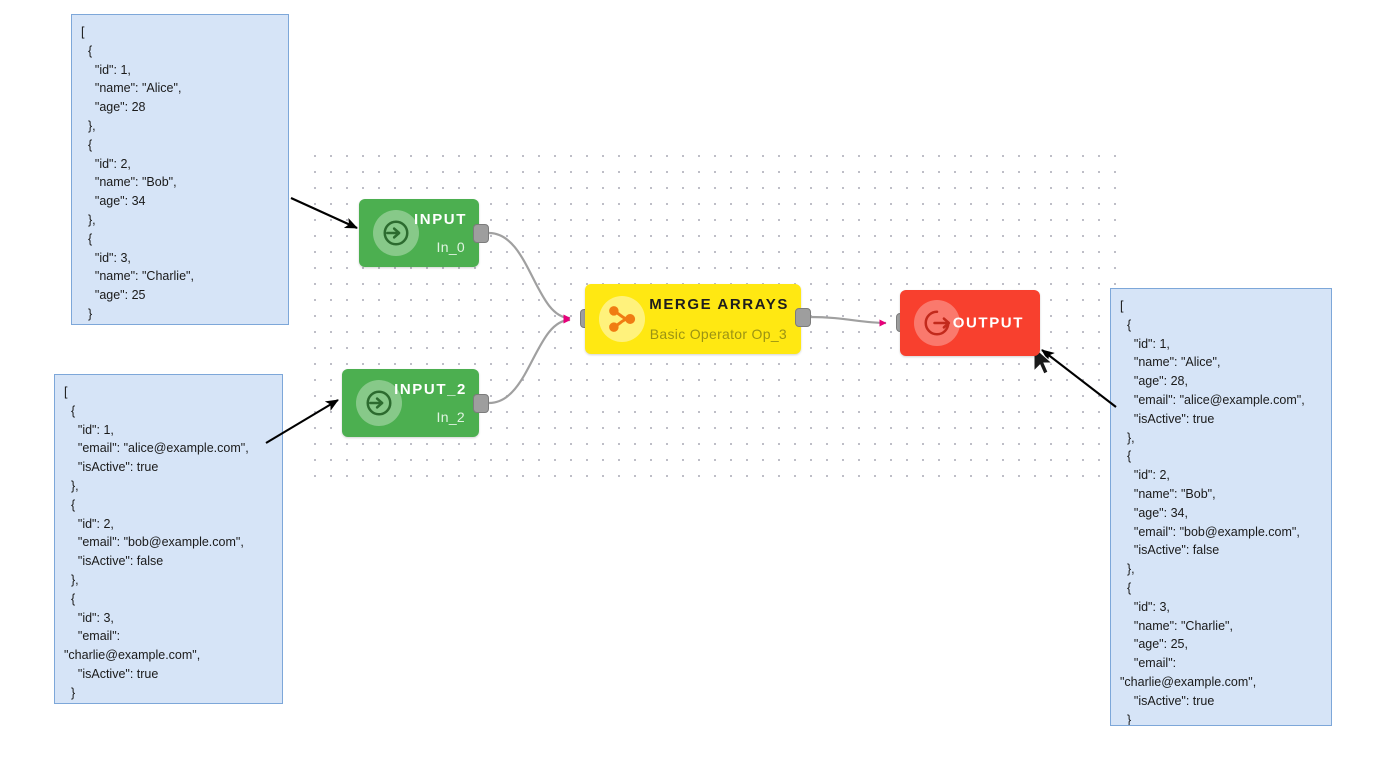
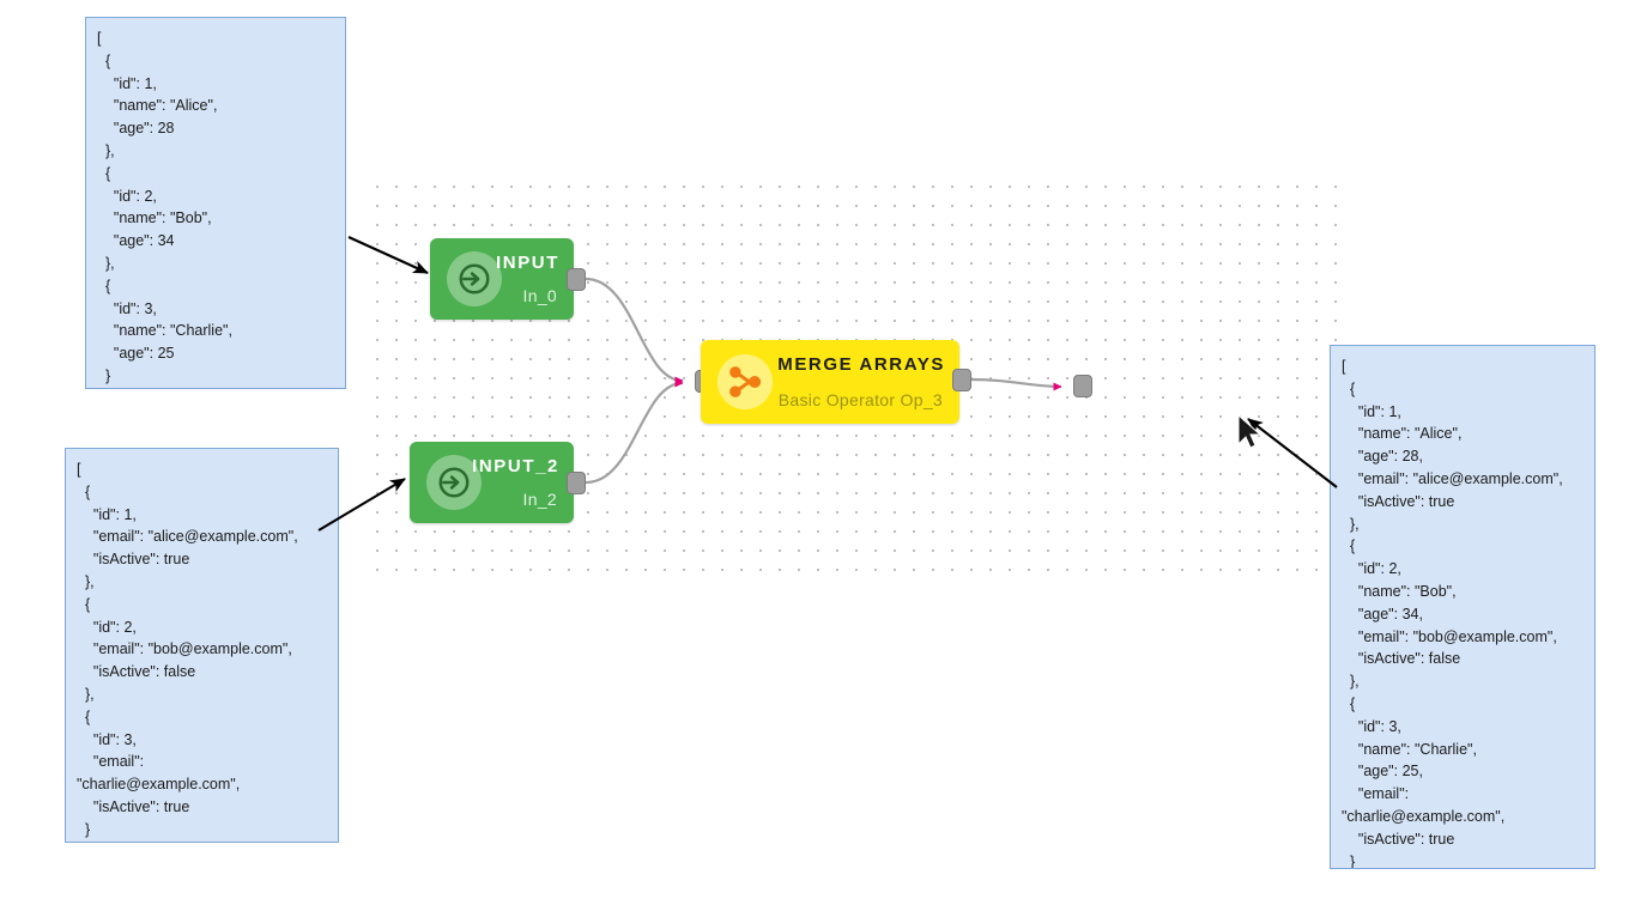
  [
  {
  "id": 1,
  "name": "Alice",
  "age": 28
  },
  {
  "id": 2,
  "name": "Bob",
  "age": 34
  },
  {
  "id": 3,
  "name": "Charlie",
  "age": 25
  }
  [
  {
  "id": 1,
  "email": "alice@example.com",
  "isActive": true
  },
  {
  "id": 2,
  "email": "bob@example.com",
  "isActive": false
  },
  {
  "id": 3,
  "email":
  "charlie@example.com",
  "isActive": true
  }
  [
  {
  "id": 1,
  "name": "Alice",
  "age": 28,
  "email": "alice@example.com",
  "isActive": true
  },
  {
  "id": 2,
  "name": "Bob",
  "age": 34,
  "email": "bob@example.com",
  "isActive": false
  },
  {
  "id": 3,
  "name": "Charlie",
  "age": 25,
  "email":
  "charlie@example.com",
  "isActive": true
  }
  INPUT
  In_0
  INPUT_2
  In_2
  MERGE ARRAYS
  Basic Operator Op_3
- OUTPUT
